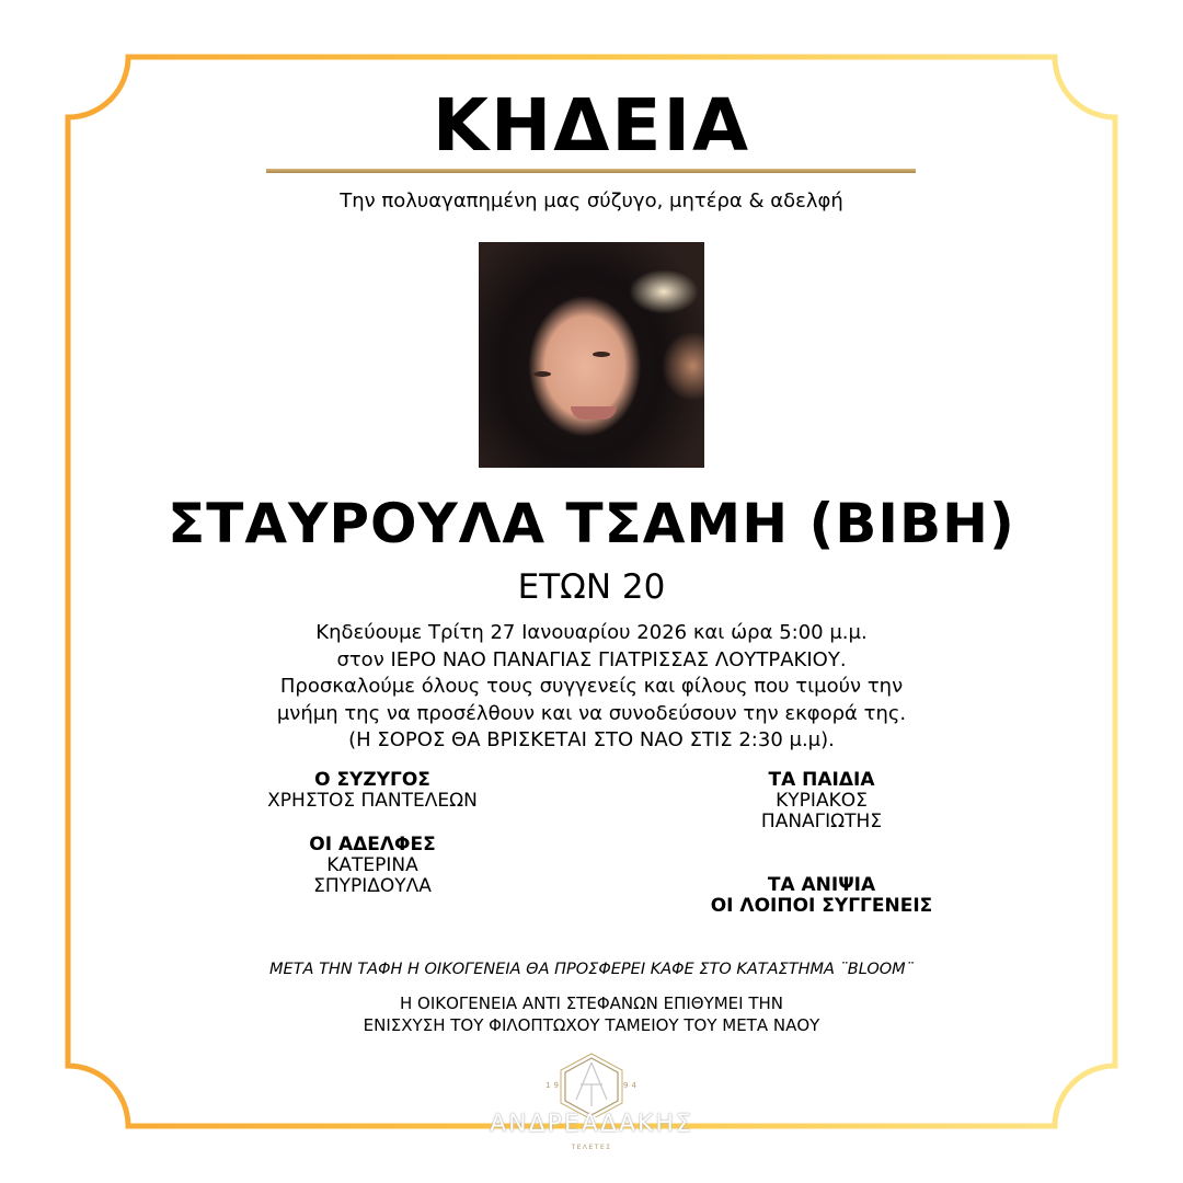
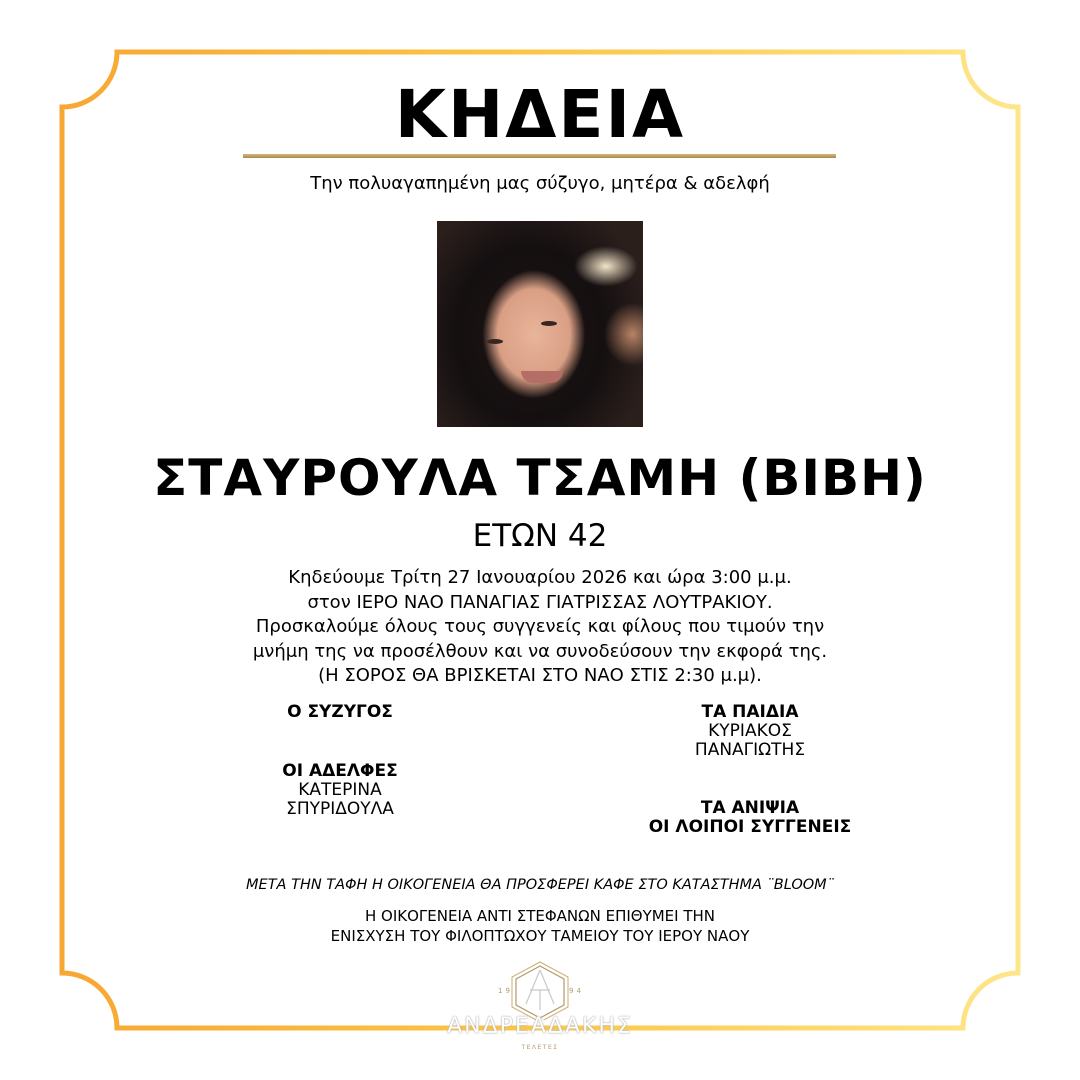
  ΚΗΔΕΙΑ
  Την πολυαγαπημένη μας σύζυγο, μητέρα & αδελφή
  ΣΤΑΥΡΟΥΛΑ ΤΣΑΜΗ (ΒΙΒΗ)
- ΕΤΩΝ 20
+ ΕΤΩΝ 42
- Κηδεύουμε Τρίτη 27 Ιανουαρίου 2026 και ώρα 5:00 μ.μ.
+ Κηδεύουμε Τρίτη 27 Ιανουαρίου 2026 και ώρα 3:00 μ.μ.
  στον ΙΕΡΟ ΝΑΟ ΠΑΝΑΓΙΑΣ ΓΙΑΤΡΙΣΣΑΣ ΛΟΥΤΡΑΚΙΟΥ.
  Προσκαλούμε όλους τους συγγενείς και φίλους που τιμούν την
  μνήμη της να προσέλθουν και να συνοδεύσουν την εκφορά της.
  (Η ΣΟΡΟΣ ΘΑ ΒΡΙΣΚΕΤΑΙ ΣΤΟ ΝΑΟ ΣΤΙΣ 2:30 μ.μ).
  Ο ΣΥΖΥΓΟΣ
- ΧΡΗΣΤΟΣ ΠΑΝΤΕΛΕΩΝ
  ΟΙ ΑΔΕΛΦΕΣ
  ΚΑΤΕΡΙΝΑ
  ΣΠΥΡΙΔΟΥΛΑ
  ΤΑ ΠΑΙΔΙΑ
  ΚΥΡΙΑΚΟΣ
  ΠΑΝΑΓΙΩΤΗΣ
  ΤΑ ΑΝΙΨΙΑ
  ΟΙ ΛΟΙΠΟΙ ΣΥΓΓΕΝΕΙΣ
  ΜΕΤΑ ΤΗΝ ΤΑΦΗ Η ΟΙΚΟΓΕΝΕΙΑ ΘΑ ΠΡΟΣΦΕΡΕΙ ΚΑΦΕ ΣΤΟ ΚΑΤΑΣΤΗΜΑ ¨BLOOM¨
  Η ΟΙΚΟΓΕΝΕΙΑ ΑΝΤΙ ΣΤΕΦΑΝΩΝ ΕΠΙΘΥΜΕΙ ΤΗΝ
- ΕΝΙΣΧΥΣΗ ΤΟΥ ΦΙΛΟΠΤΩΧΟΥ ΤΑΜΕΙΟΥ ΤΟΥ ΜΕΤΑ ΝΑΟΥ
+ ΕΝΙΣΧΥΣΗ ΤΟΥ ΦΙΛΟΠΤΩΧΟΥ ΤΑΜΕΙΟΥ ΤΟΥ ΙΕΡΟΥ ΝΑΟΥ
  19
  94
  ΑΝΔΡΕΑΔΑΚΗΣ
